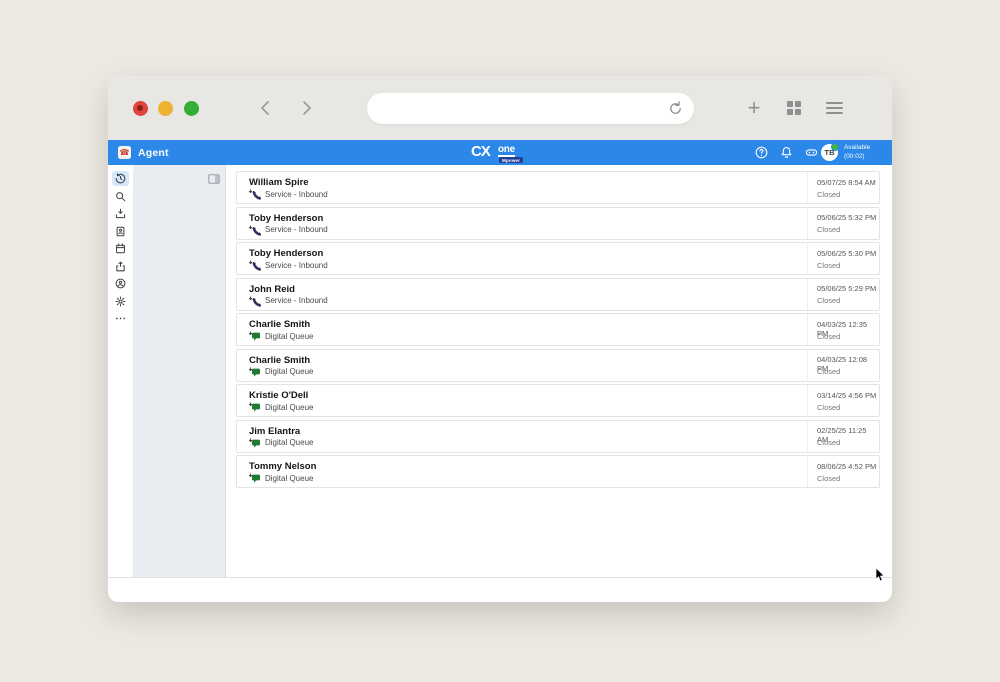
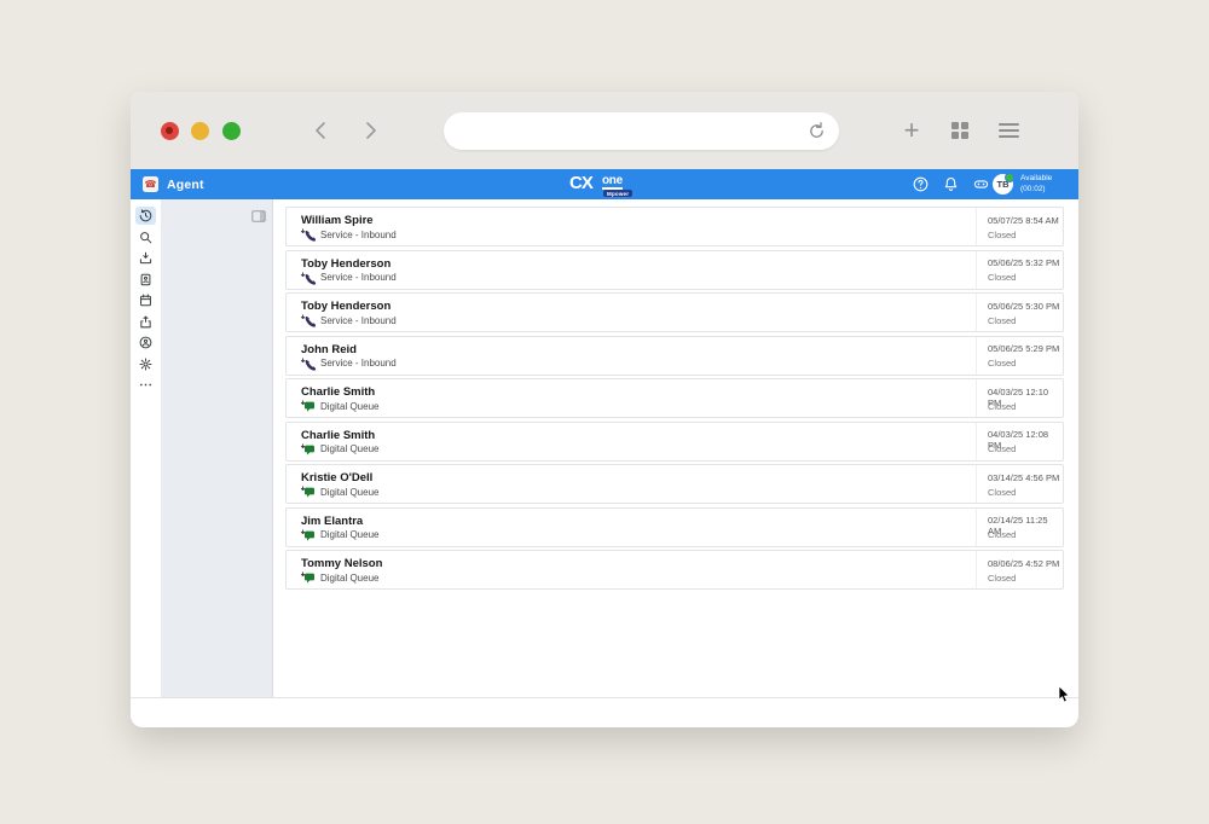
  +
  ☎
  Agent
  CX
  one
  TB
  William Spire
  Service - Inbound
  05/07/25 8:54 AM
  Closed
  Toby Henderson
  Service - Inbound
  05/06/25 5:32 PM
  Closed
  Toby Henderson
  Service - Inbound
  05/06/25 5:30 PM
  Closed
  John Reid
  Service - Inbound
  05/06/25 5:29 PM
  Closed
  Charlie Smith
  Digital Queue
- 04/03/25 12:35 PM
+ 04/03/25 12:10 PM
  Closed
  Charlie Smith
  Digital Queue
  04/03/25 12:08 PM
  Closed
  Kristie O'Dell
  Digital Queue
  03/14/25 4:56 PM
  Closed
  Jim Elantra
  Digital Queue
- 02/25/25 11:25 AM
+ 02/14/25 11:25 AM
  Closed
  Tommy Nelson
  Digital Queue
  08/06/25 4:52 PM
  Closed
